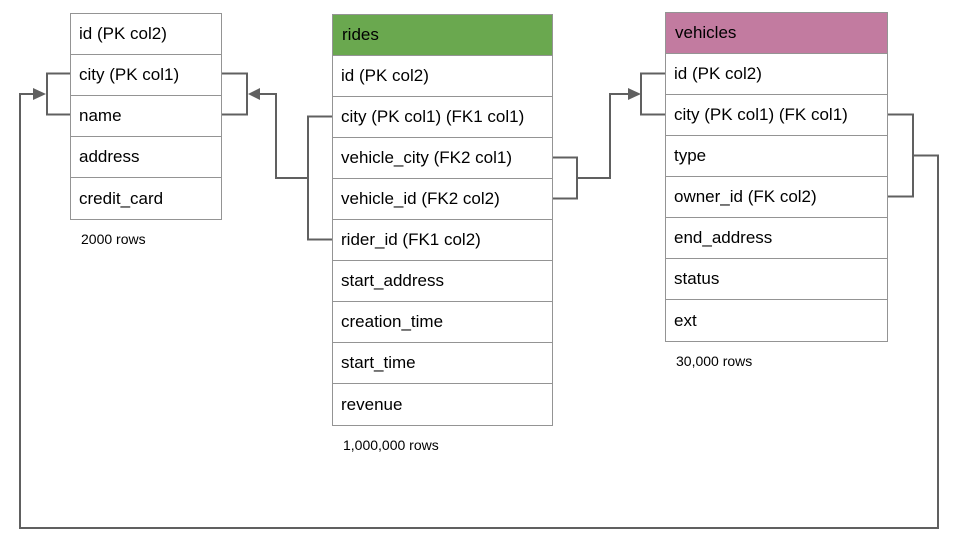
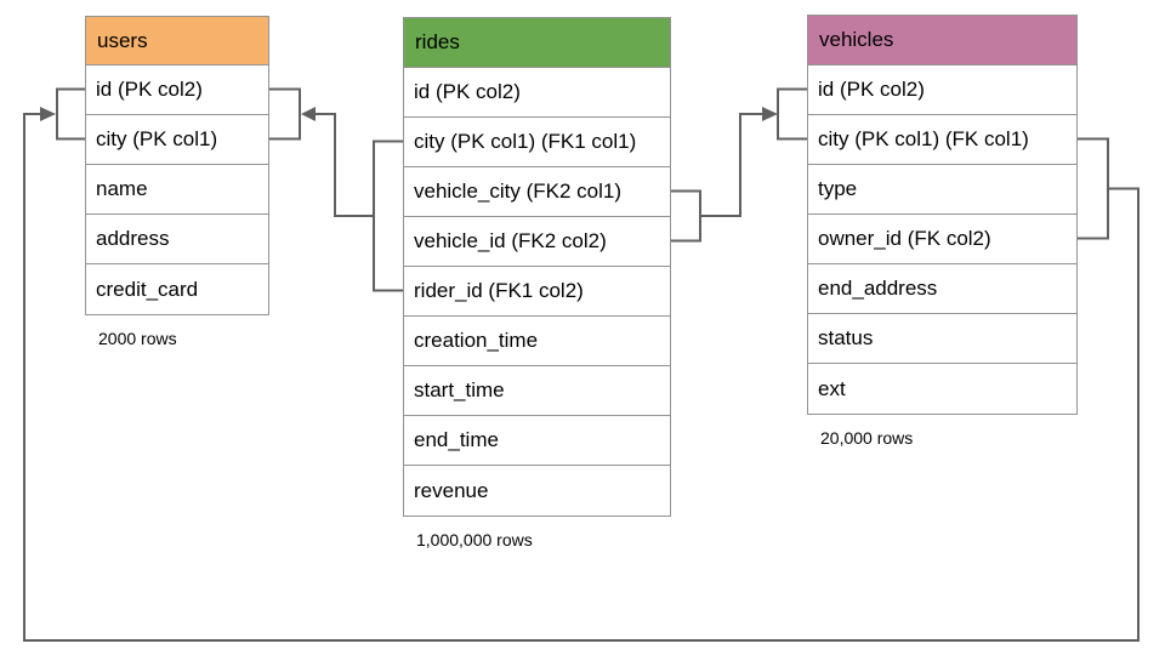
+ users
  id (PK col2)
  city (PK col1)
  name
  address
  credit_card
  2000 rows
  rides
  id (PK col2)
  city (PK col1) (FK1 col1)
  vehicle_city (FK2 col1)
  vehicle_id (FK2 col2)
  rider_id (FK1 col2)
- start_address
  creation_time
  start_time
+ end_time
  revenue
  1,000,000 rows
  vehicles
  id (PK col2)
  city (PK col1) (FK col1)
  type
  owner_id (FK col2)
  end_address
  status
  ext
- 30,000 rows
+ 20,000 rows
